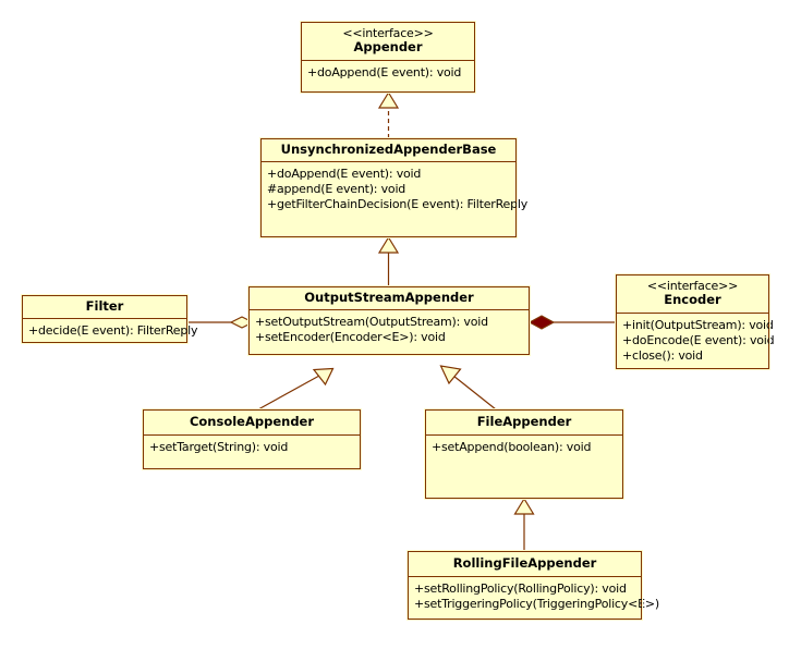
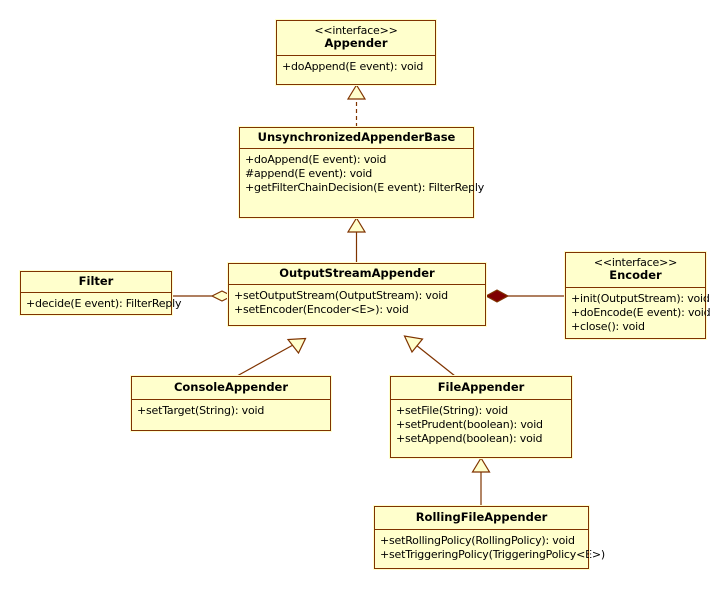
  <<interface>>
  Appender
  +doAppend(E event): void
  UnsynchronizedAppenderBase
  +doAppend(E event): void
  #append(E event): void
  +getFilterChainDecision(E event): FilterReply
  Filter
  +decide(E event): FilterReply
  OutputStreamAppender
  +setOutputStream(OutputStream): void
  +setEncoder(Encoder<E>): void
  <<interface>>
  Encoder
  +init(OutputStream): void
  +doEncode(E event): void
  +close(): void
  ConsoleAppender
  +setTarget(String): void
  FileAppender
+ +setFile(String): void
+ +setPrudent(boolean): void
  +setAppend(boolean): void
  RollingFileAppender
  +setRollingPolicy(RollingPolicy): void
  +setTriggeringPolicy(TriggeringPolicy<E>)
